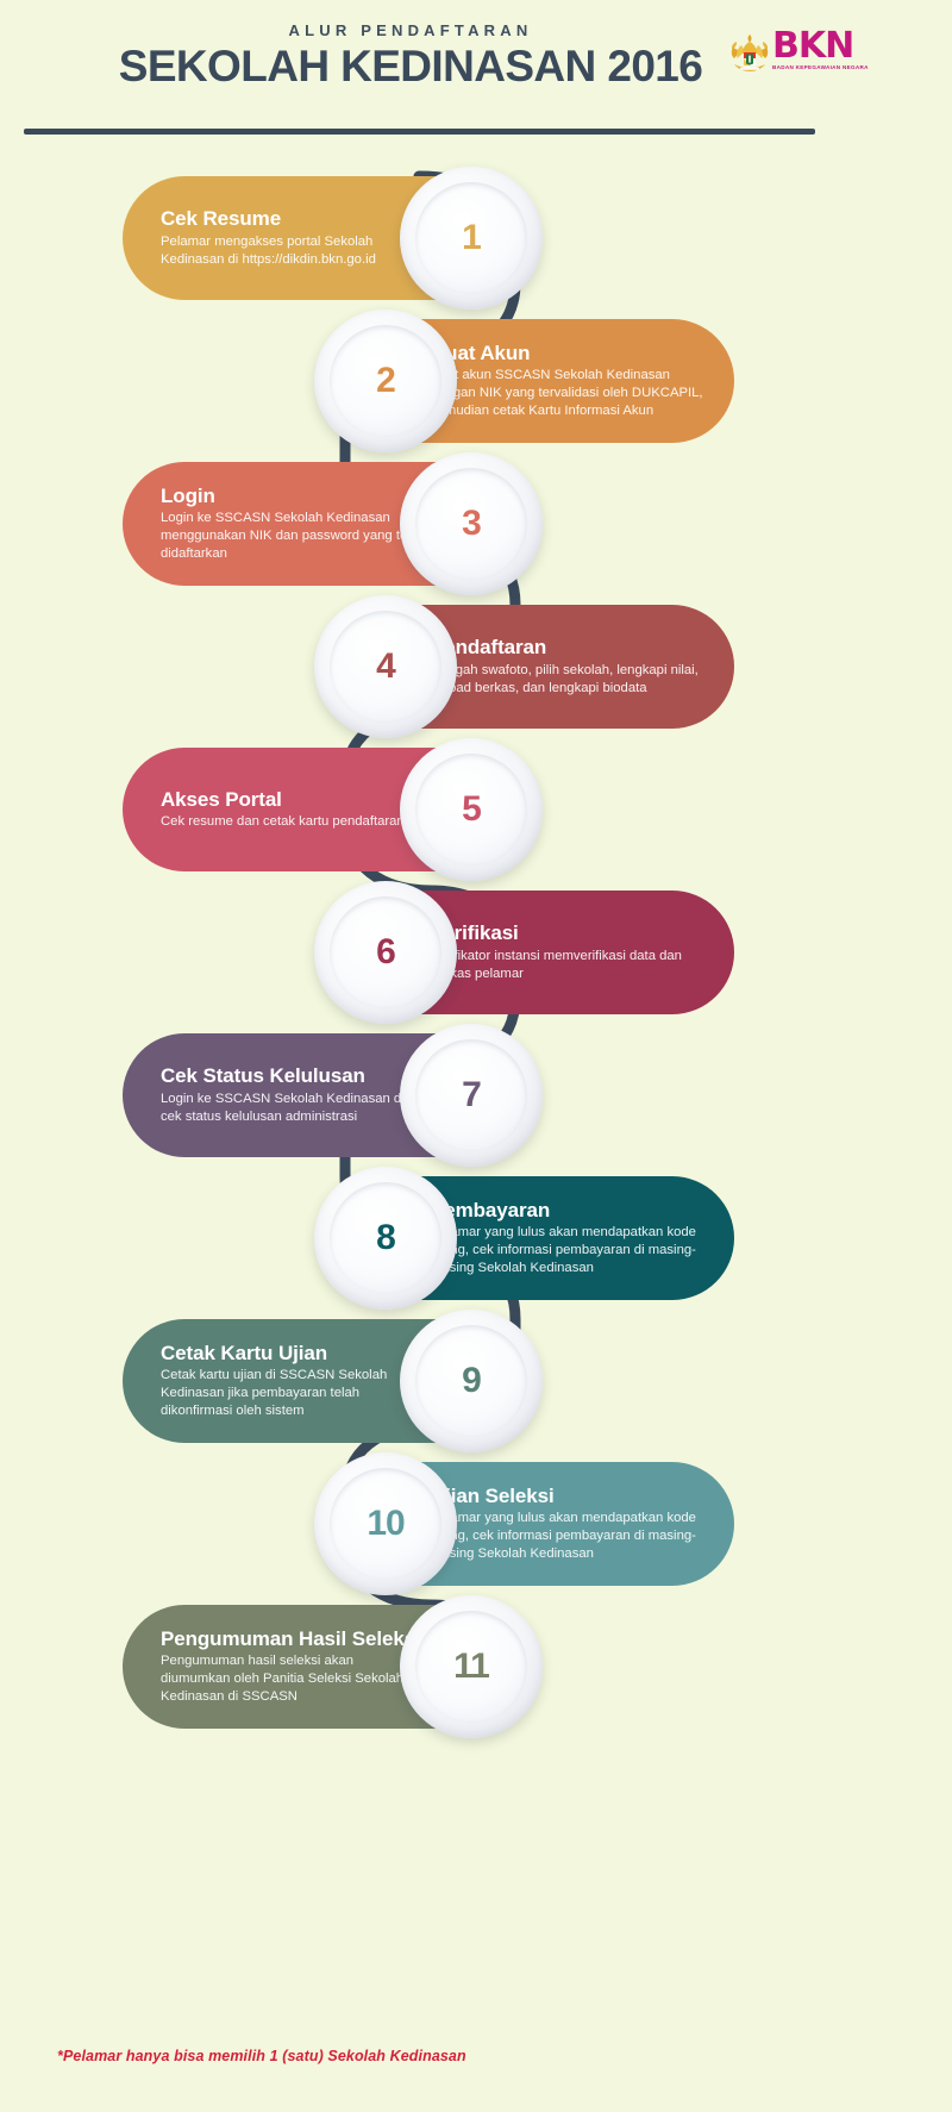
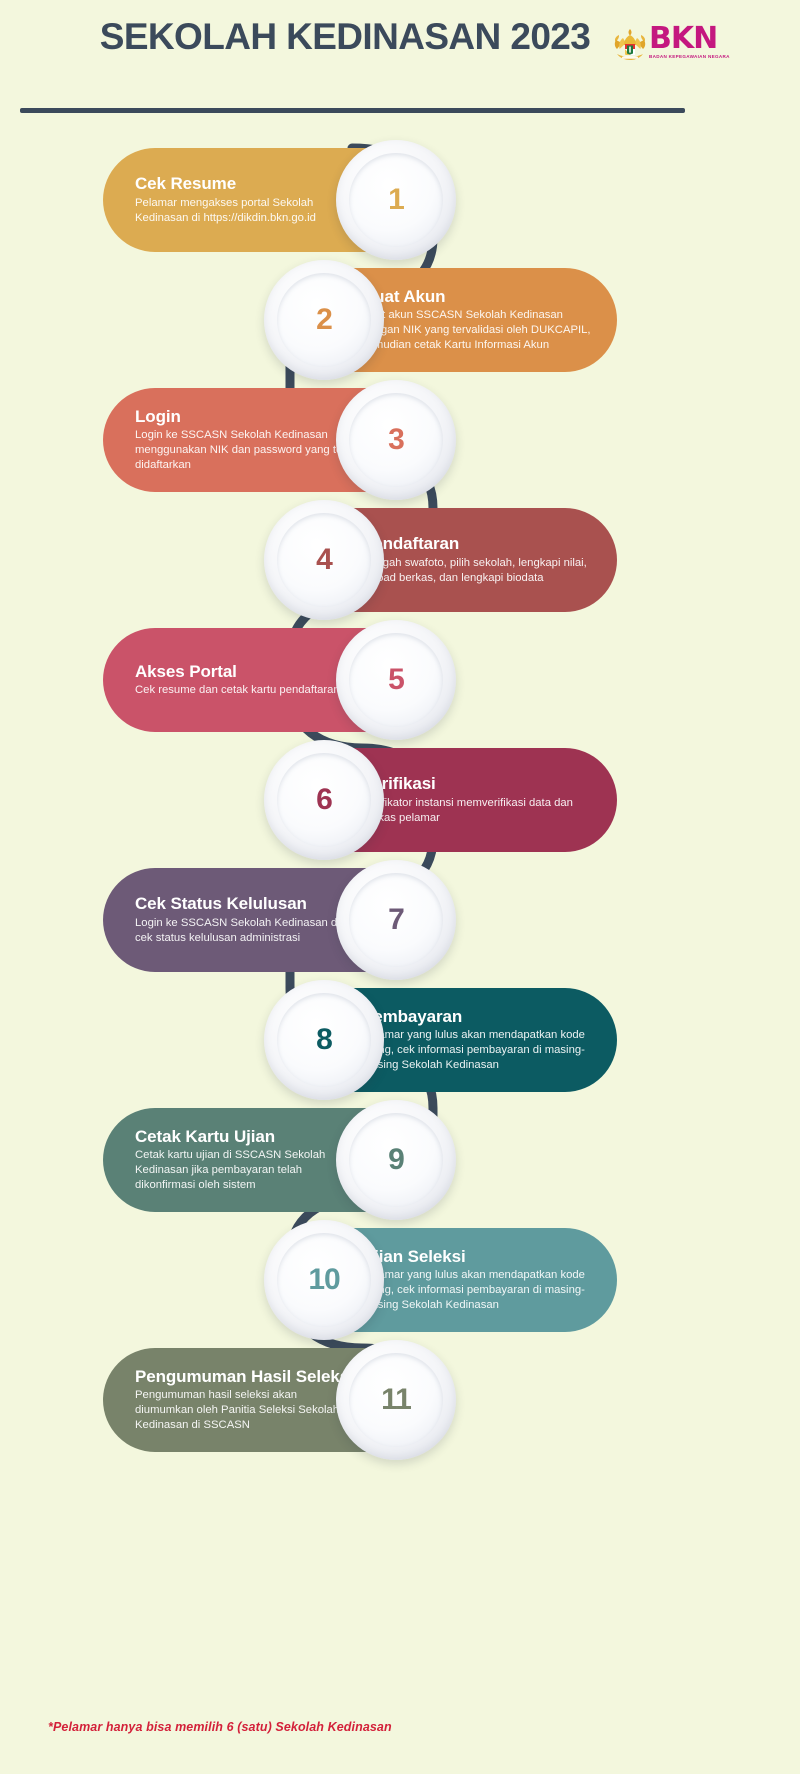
- ALUR PENDAFTARAN
- SEKOLAH KEDINASAN 2016
+ SEKOLAH KEDINASAN 2023
  BKN
  Cek Resume
  Pelamar mengakses portal Sekolah Kedinasan di https://dikdin.bkn.go.id
  1
  at Akun
  akun SSCASN Sekolah Kedinasan gan NIK yang tervalidasi oleh DUKCAPIL, mudian cetak Kartu Informasi Akun
  2
  Login
  Login ke SSCASN Sekolah Kedinasan menggunakan NIK dan password yang t didaftarkan
  3
  ndaftaran
  gah swafoto, pilih sekolah, lengkapi nilai, ad berkas, dan lengkapi biodata
  4
  Akses Portal
  Cek resume dan cetak kartu pendaftara
  5
  rifikasi
  ikator instansi memverifikasi data dan as pelamar
  6
  Cek Status Kelulusan
  Login ke SSCASN Sekolah Kedinasan d cek status kelulusan administrasi
  7
  mbayaran
  mar yang lulus akan mendapatkan kode g, cek informasi pembayaran di masing-sing Sekolah Kedinasan
  8
  Cetak Kartu Ujian
  Cetak kartu ujian di SSCASN Sekolah Kedinasan jika pembayaran telah dikonfirmasi oleh sistem
  9
  ian Seleksi
  mar yang lulus akan mendapatkan kode g, cek informasi pembayaran di masing-sing Sekolah Kedinasan
  10
  Pengumuman Hasil Selek
  Pengumuman hasil seleksi akan diumumkan oleh Panitia Seleksi Sekola Kedinasan di SSCASN
  11
- *Pelamar hanya bisa memilih 1 (satu) Sekolah Kedinasan
+ *Pelamar hanya bisa memilih 6 (satu) Sekolah Kedinasan
